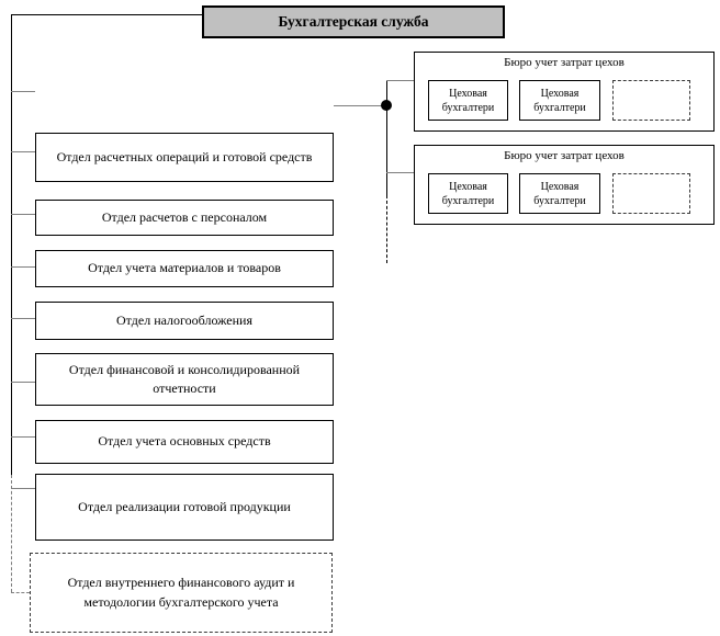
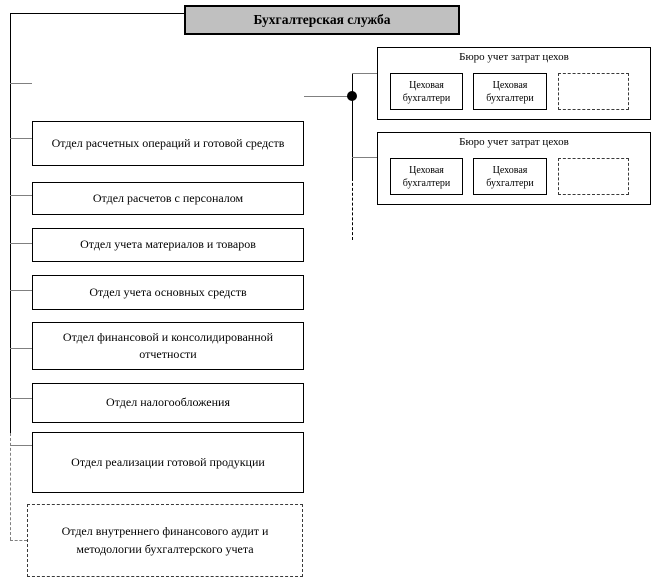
  Бухгалтерская служба
  Отдел расчетных операций и готовой средств
  Отдел расчетов с персоналом
  Отдел учета материалов и товаров
- Отдел налогообложения
+ Отдел учета основных средств
  Отдел финансовой и консолидированной отчетности
- Отдел учета основных средств
+ Отдел налогообложения
  Отдел реализации готовой продукции
  Отдел внутреннего финансового аудит и методологии бухгалтерского учета
  Бюро учет затрат цехов
  Цеховая бухгалтери
  Цеховая бухгалтери
  Бюро учет затрат цехов
  Цеховая бухгалтери
  Цеховая бухгалтери
